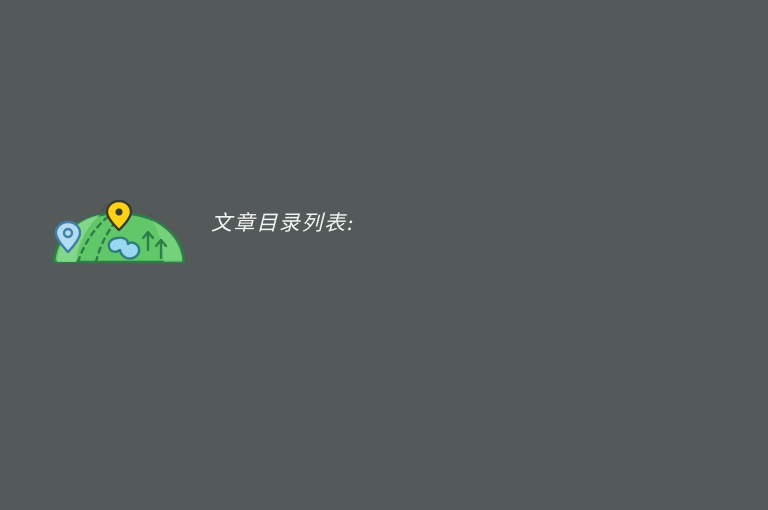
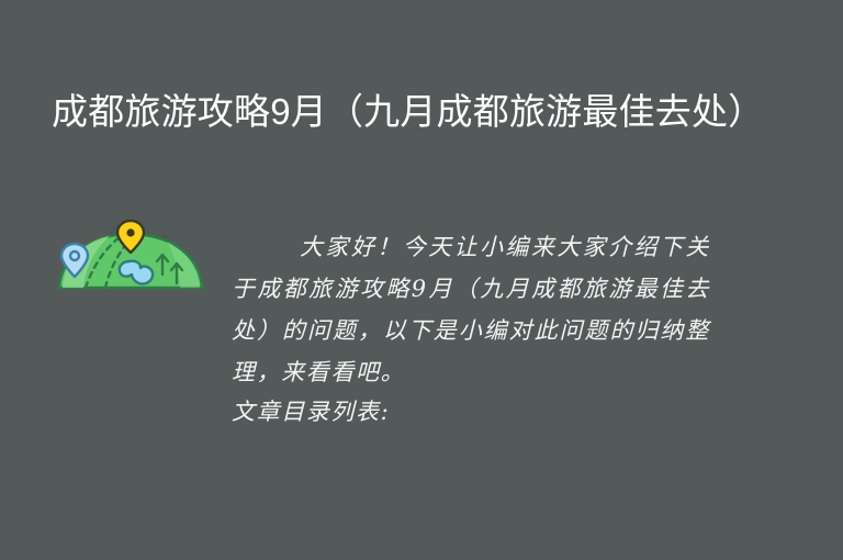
+ 成都旅游攻略9月（九月成都旅游最佳去处）
+ 大家好！今天让小编来大家介绍下关于成都旅游攻略9月（九月成都旅游最佳去处）的问题，以下是小编对此问题的归纳整理，来看看吧。
  文章目录列表:
